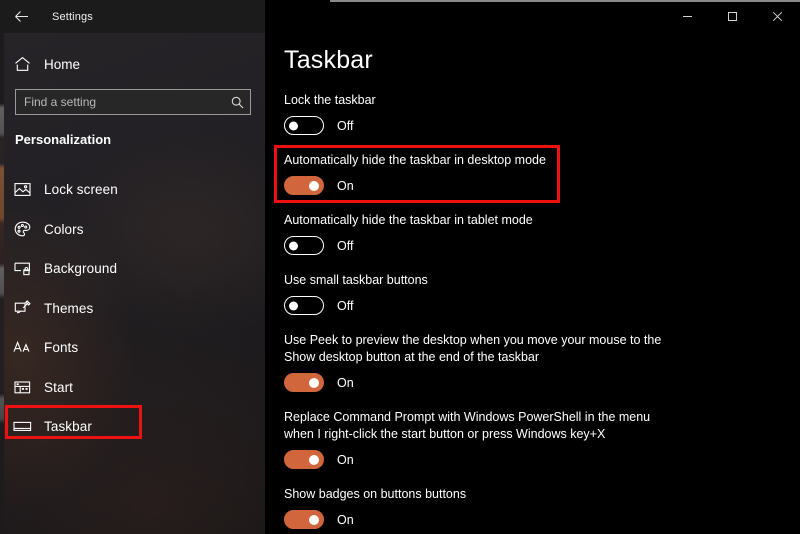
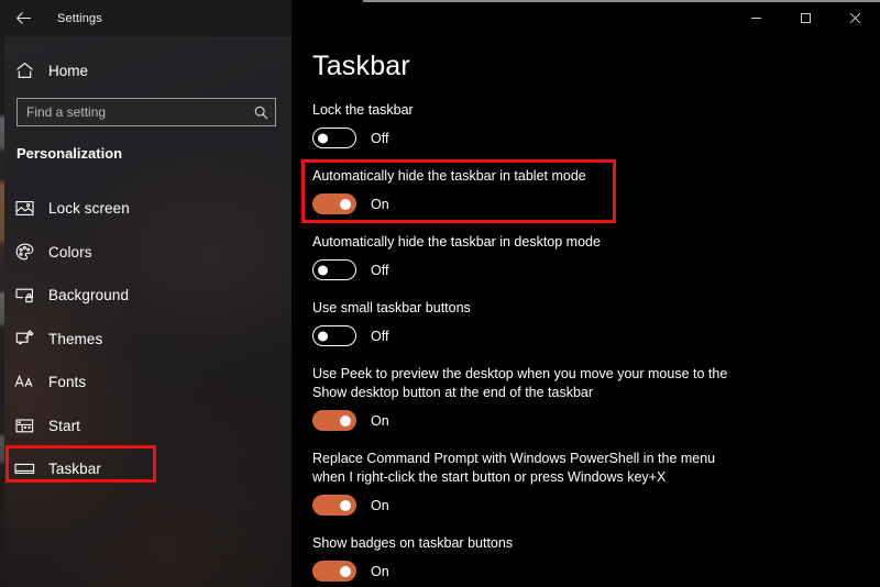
  Settings
  Home
  Find a setting
  Personalization
  Lock screen
  Colors
  Background
  Themes
  Fonts
  Start
  Taskbar
  Taskbar
  Lock the taskbar
  Off
- Automatically hide the taskbar in desktop mode
+ Automatically hide the taskbar in tablet mode
  On
- Automatically hide the taskbar in tablet mode
+ Automatically hide the taskbar in desktop mode
  Off
  Use small taskbar buttons
  Off
  Use Peek to preview the desktop when you move your mouse to the Show desktop button at the end of the taskbar
  On
  Replace Command Prompt with Windows PowerShell in the menu when I right-click the start button or press Windows key+X
  On
- Show badges on buttons buttons
+ Show badges on taskbar buttons
  On
